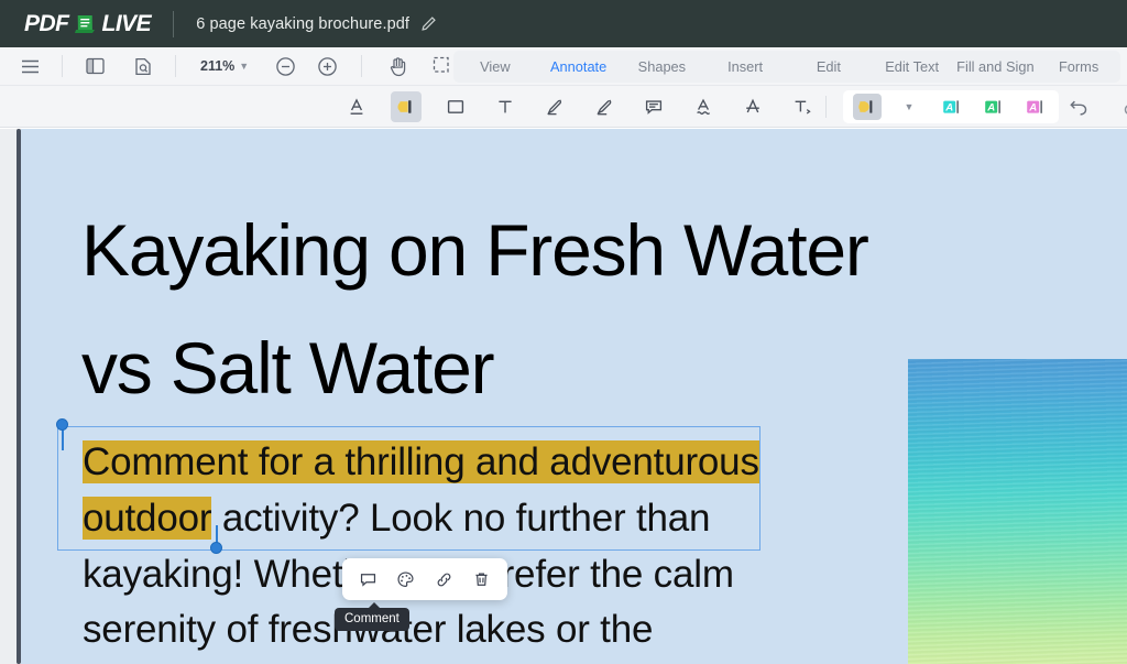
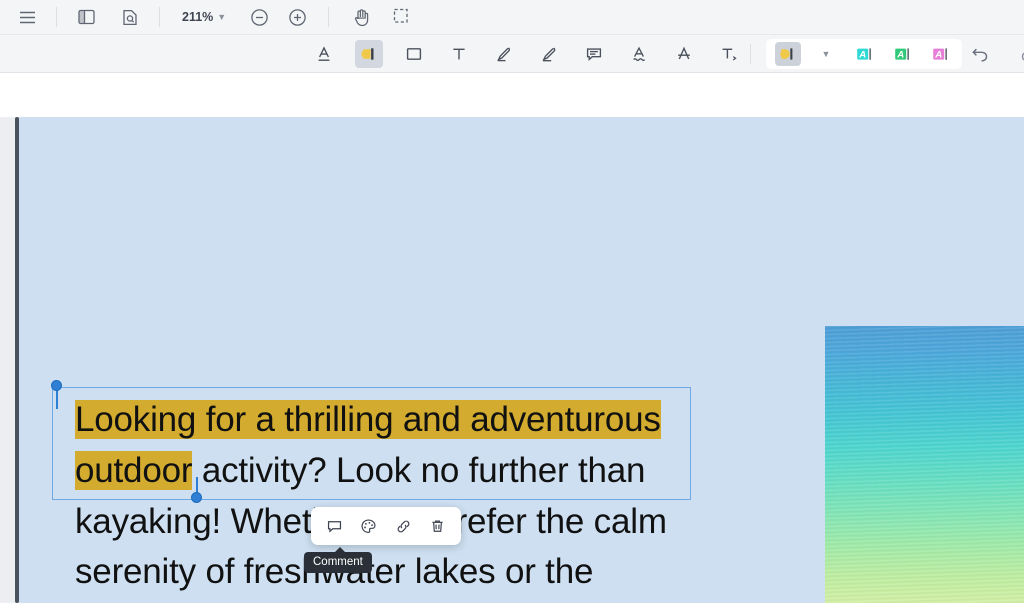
- PDF
- LIVE
- 6 page kayaking brochure.pdf
  211%
  ▼
- View
- Annotate
- Shapes
- Insert
- Edit
- Edit Text
- Fill and Sign
- Forms
  ▼
  A
  A
  A
- Kayaking on Fresh Water
- vs Salt Water
- Comment for a thrilling and adventurous outdoor activity? Look no further than kayaking! Whetrefer the calm serenity of freser lakes or the
+ Looking for a thrilling and adventurous outdoor activity? Look no further than kayaking! Whetrefer the calm serenity of freser lakes or the
  Comment
